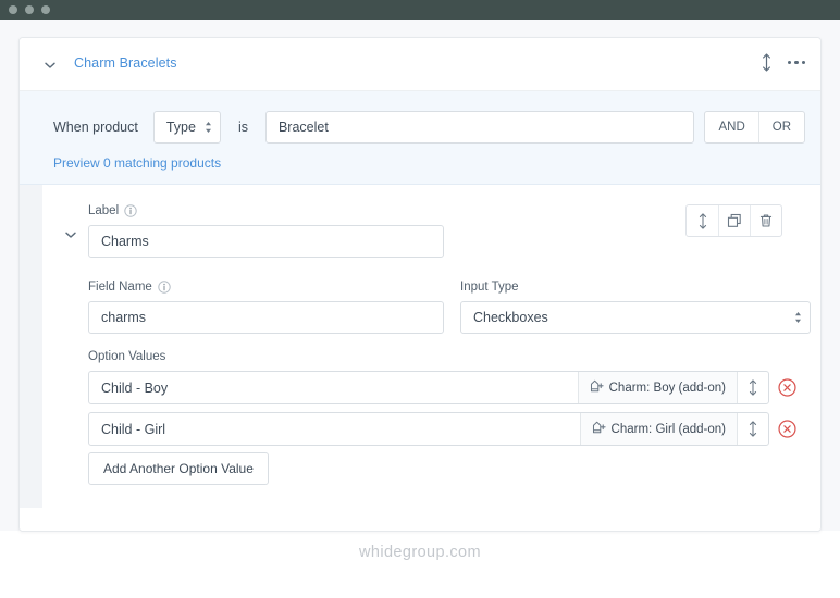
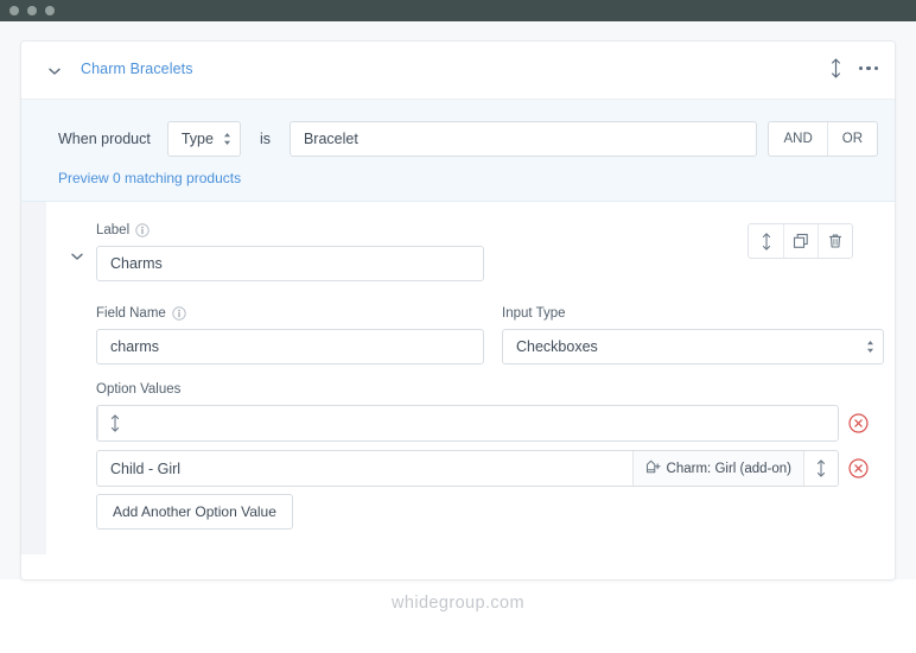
  Charm Bracelets
  When product
  Type
  is
  Bracelet
  AND
  OR
  Preview 0 matching products
  Label
  Charms
  Field Name
  charms
  Input Type
  Checkboxes
  Option Values
- Child - Boy
- Charm: Boy (add-on)
  Child - Girl
  Charm: Girl (add-on)
  Add Another Option Value
  whidegroup.com
